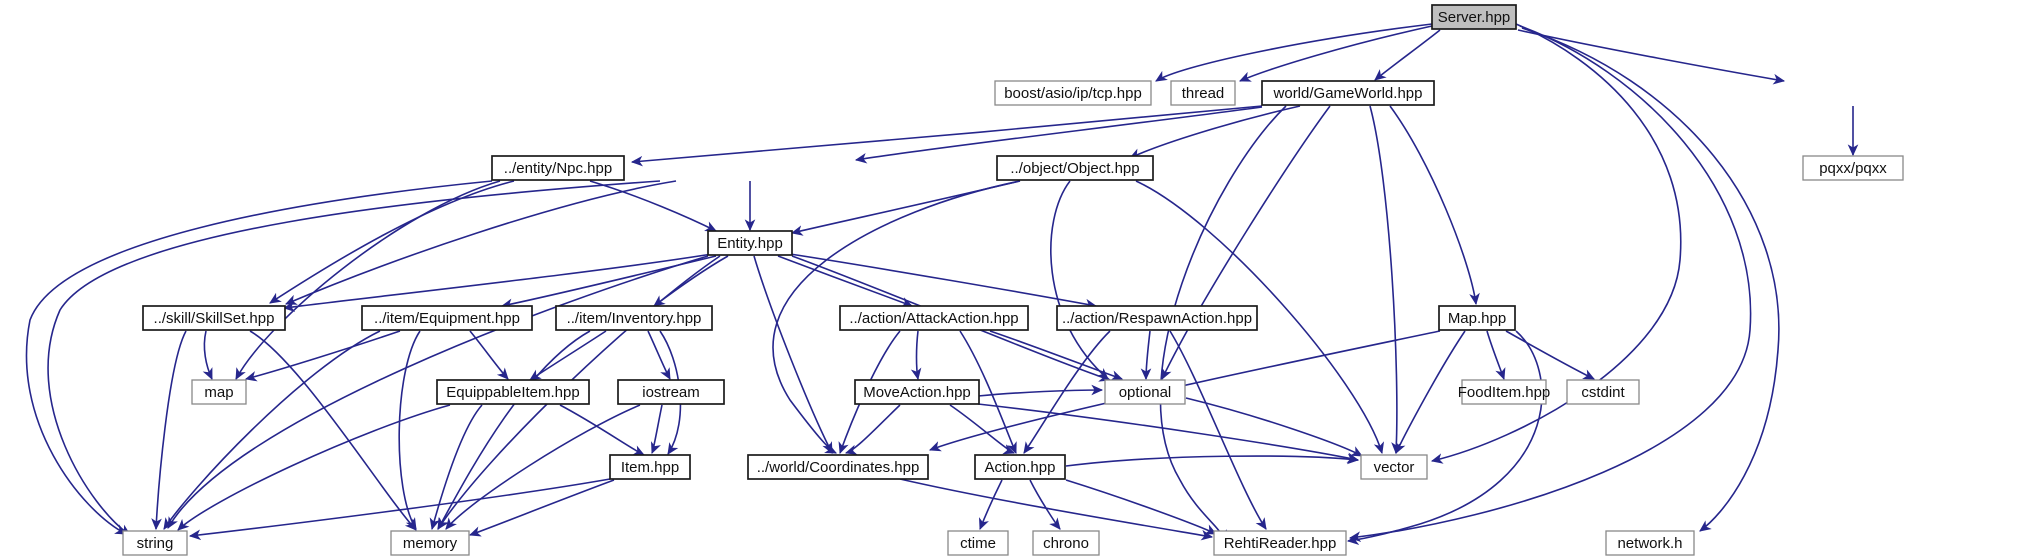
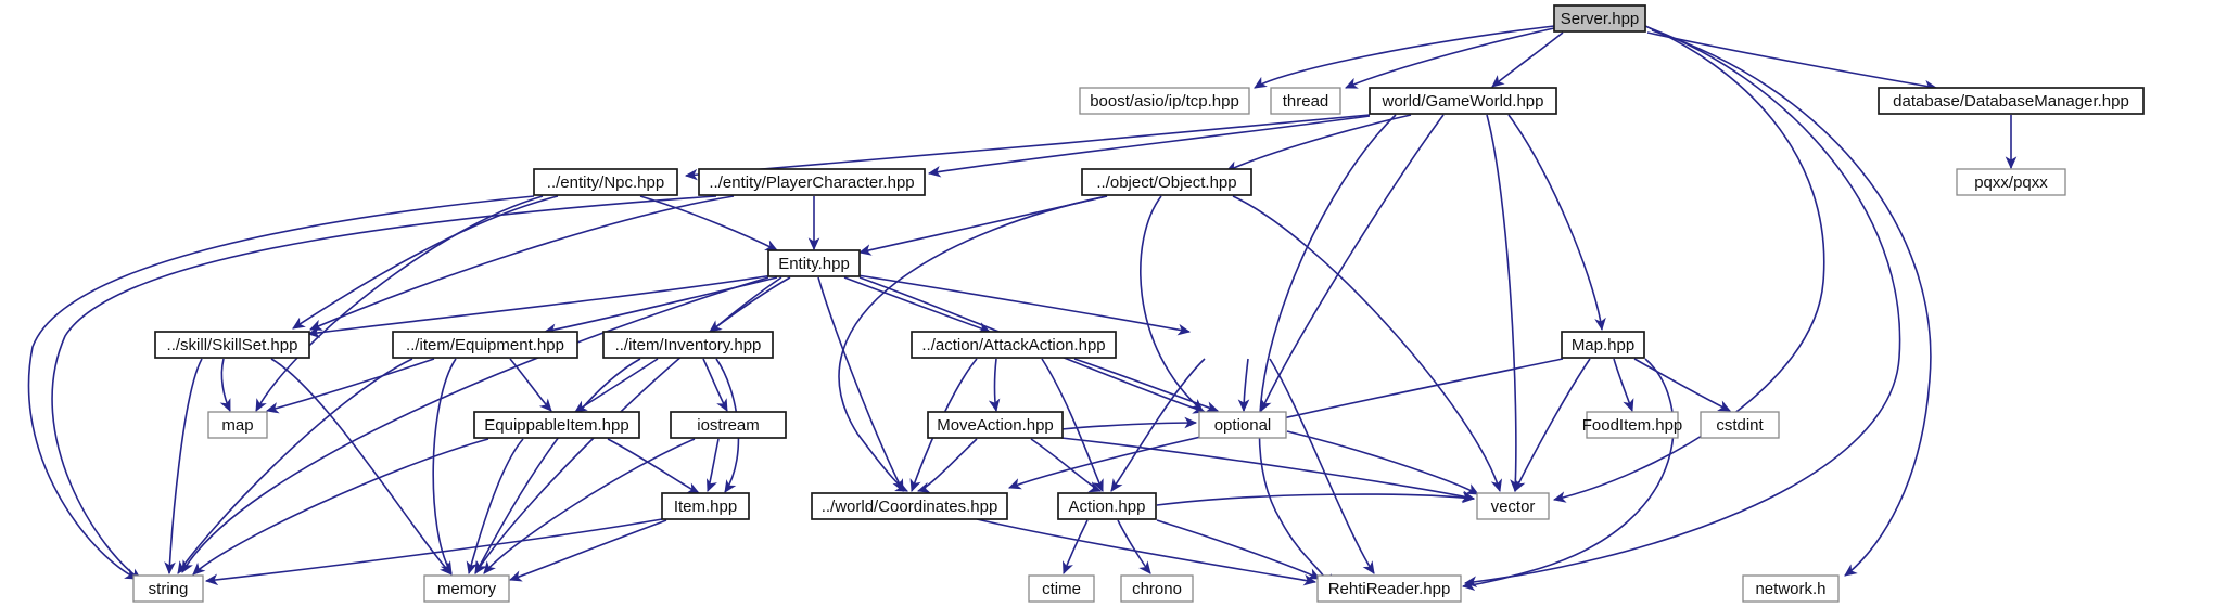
  Server.hpp
  boost/asio/ip/tcp.hpp
  thread
  world/GameWorld.hpp
+ database/DatabaseManager.hpp
  pqxx/pqxx
  ../entity/Npc.hpp
+ ../entity/PlayerCharacter.hpp
  ../object/Object.hpp
  Entity.hpp
  ../skill/SkillSet.hpp
  ../item/Equipment.hpp
  ../item/Inventory.hpp
  ../action/AttackAction.hpp
- ../action/RespawnAction.hpp
  Map.hpp
  map
  EquippableItem.hpp
  iostream
  MoveAction.hpp
  optional
  FoodItem.hpp
  cstdint
  Item.hpp
  ../world/Coordinates.hpp
  Action.hpp
  vector
  string
  memory
  ctime
  chrono
  RehtiReader.hpp
  network.h
